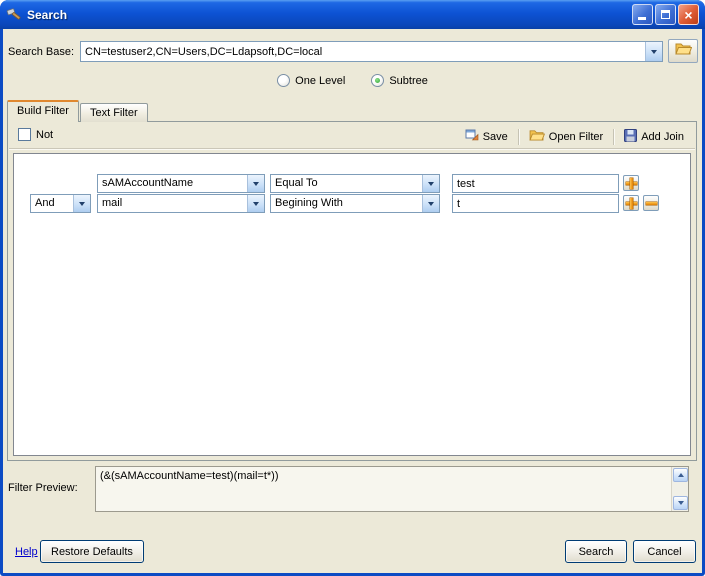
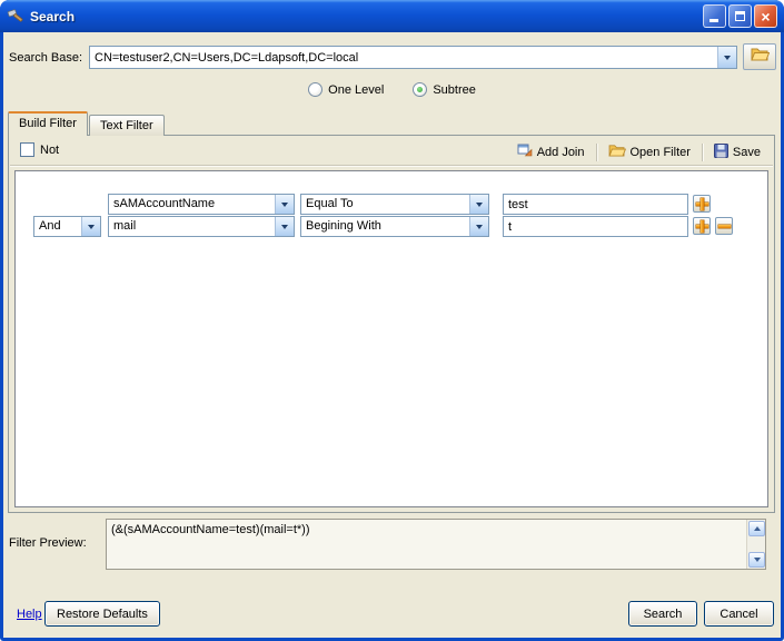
  Search
  ×
  Search Base:
  CN=testuser2,CN=Users,DC=Ldapsoft,DC=local
  One Level
  Subtree
  Build Filter
  Text Filter
  Not
- Save
+ Add Join
  Open Filter
- Add Join
+ Save
  sAMAccountName
  Equal To
  test
  And
  mail
  Begining With
  t
  Filter Preview:
  (&(sAMAccountName=test)(mail=t*))
  Help
  Restore Defaults
  Search
  Cancel
